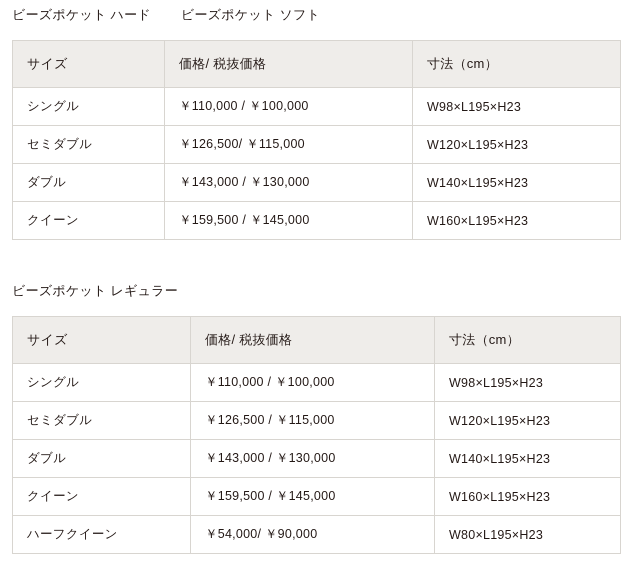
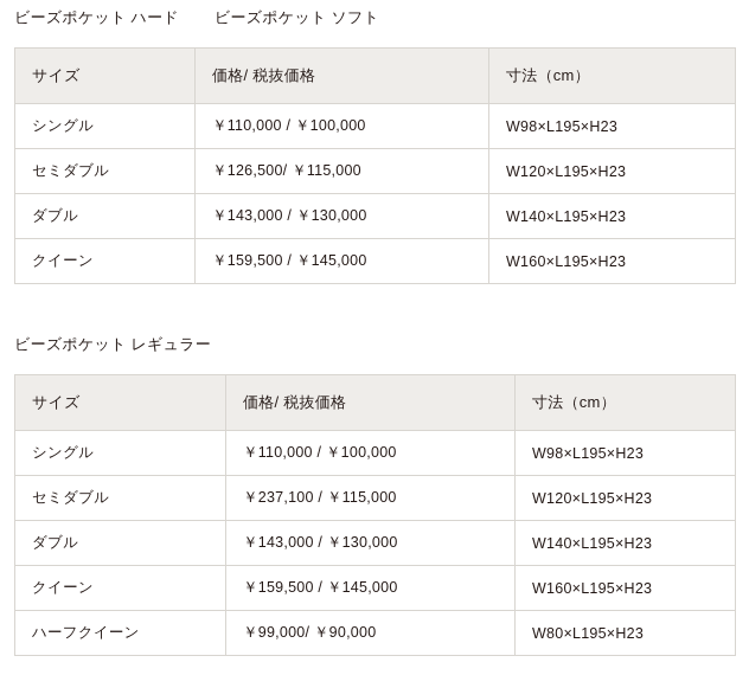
  ビーズポケット ハード ビーズポケット ソフト
  サイズ	価格/ 税抜価格	寸法（cm）
  シングル	￥110,000 / ￥100,000	W98×L195×H23
  セミダブル	￥126,500/ ￥115,000	W120×L195×H23
  ダブル	￥143,000 / ￥130,000	W140×L195×H23
  クイーン	￥159,500 / ￥145,000	W160×L195×H23
  ビーズポケット レギュラー
  サイズ	価格/ 税抜価格	寸法（cm）
  シングル	￥110,000 / ￥100,000	W98×L195×H23
- セミダブル	￥126,500 / ￥115,000	W120×L195×H23
+ セミダブル	￥237,100 / ￥115,000	W120×L195×H23
  ダブル	￥143,000 / ￥130,000	W140×L195×H23
  クイーン	￥159,500 / ￥145,000	W160×L195×H23
- ハーフクイーン	￥54,000/ ￥90,000	W80×L195×H23
+ ハーフクイーン	￥99,000/ ￥90,000	W80×L195×H23
